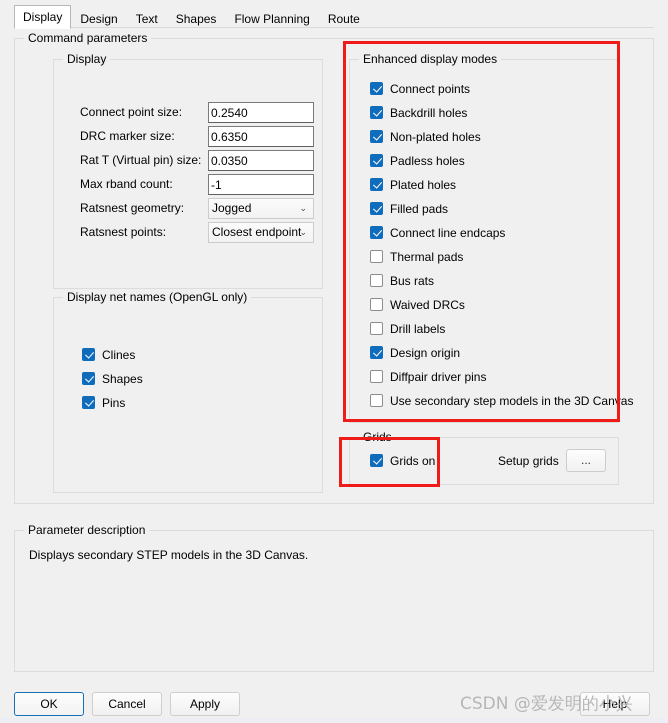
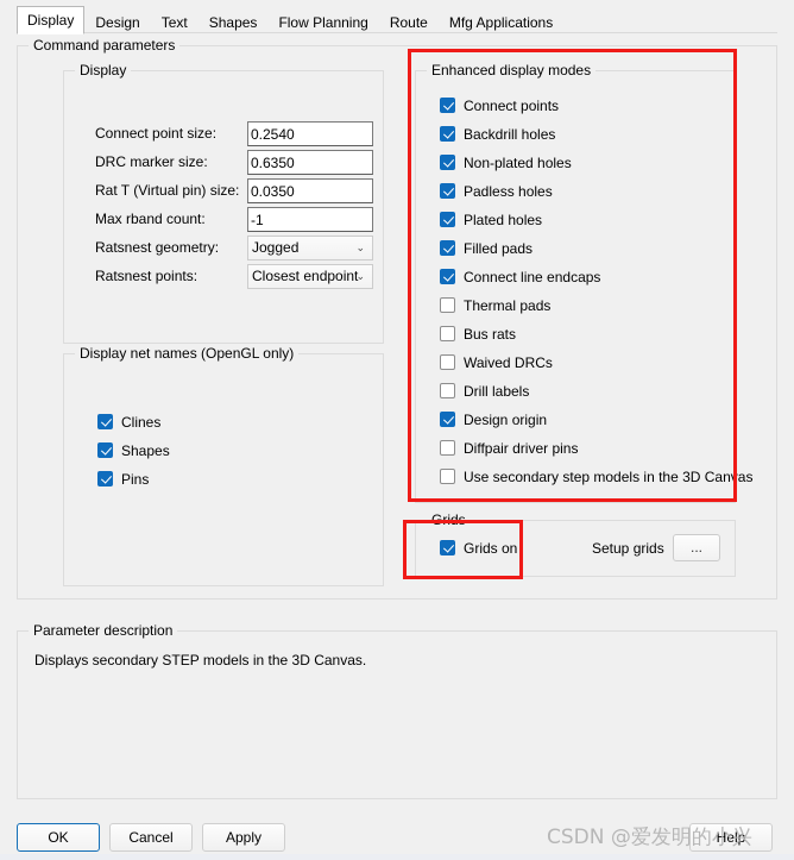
  Display
  Design
  Text
  Shapes
  Flow Planning
  Route
+ Mfg Applications
  Command parameters
  Display
  Connect point size:
  0.2540
  DRC marker size:
  0.6350
  Rat T (Virtual pin) size:
  0.0350
  Max rband count:
  -1
  Ratsnest geometry:
  Jogged
  ⌄
  Ratsnest points:
  Closest endpoint
  ⌄
  Display net names (OpenGL only)
  Clines
  Shapes
  Pins
  Enhanced display modes
  Connect points
  Backdrill holes
  Non-plated holes
  Padless holes
  Plated holes
  Filled pads
  Connect line endcaps
  Thermal pads
  Bus rats
  Waived DRCs
  Drill labels
  Design origin
  Diffpair driver pins
  Use secondary step models in the 3D Canvas
  Grids
  Grids on
  Setup grids
  ...
  Parameter description
  Displays secondary STEP models in the 3D Canvas.
  OK
  Cancel
  Apply
  Help
  CSDN @爱发明的小兴
